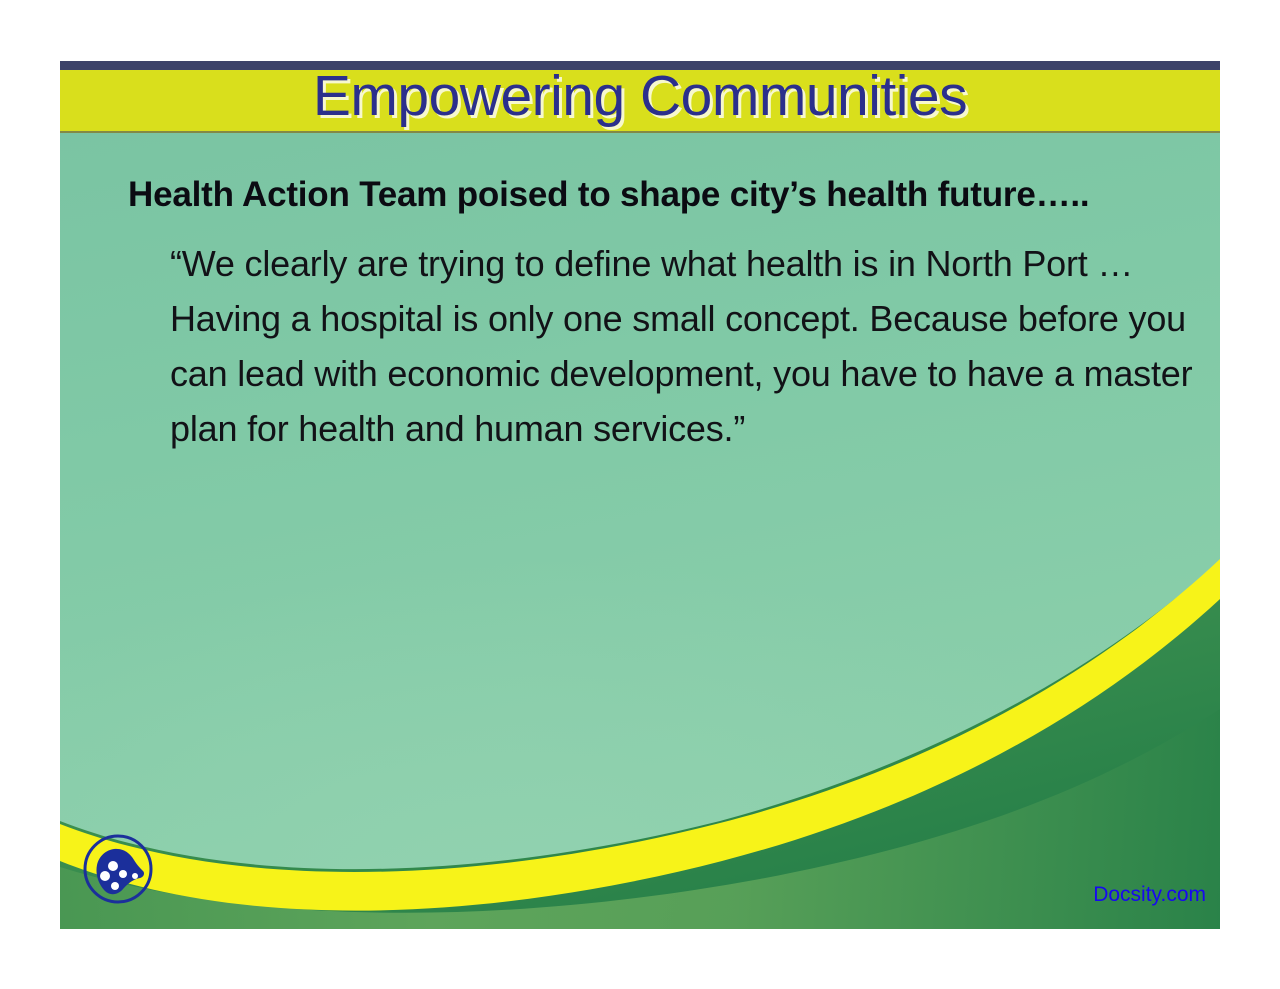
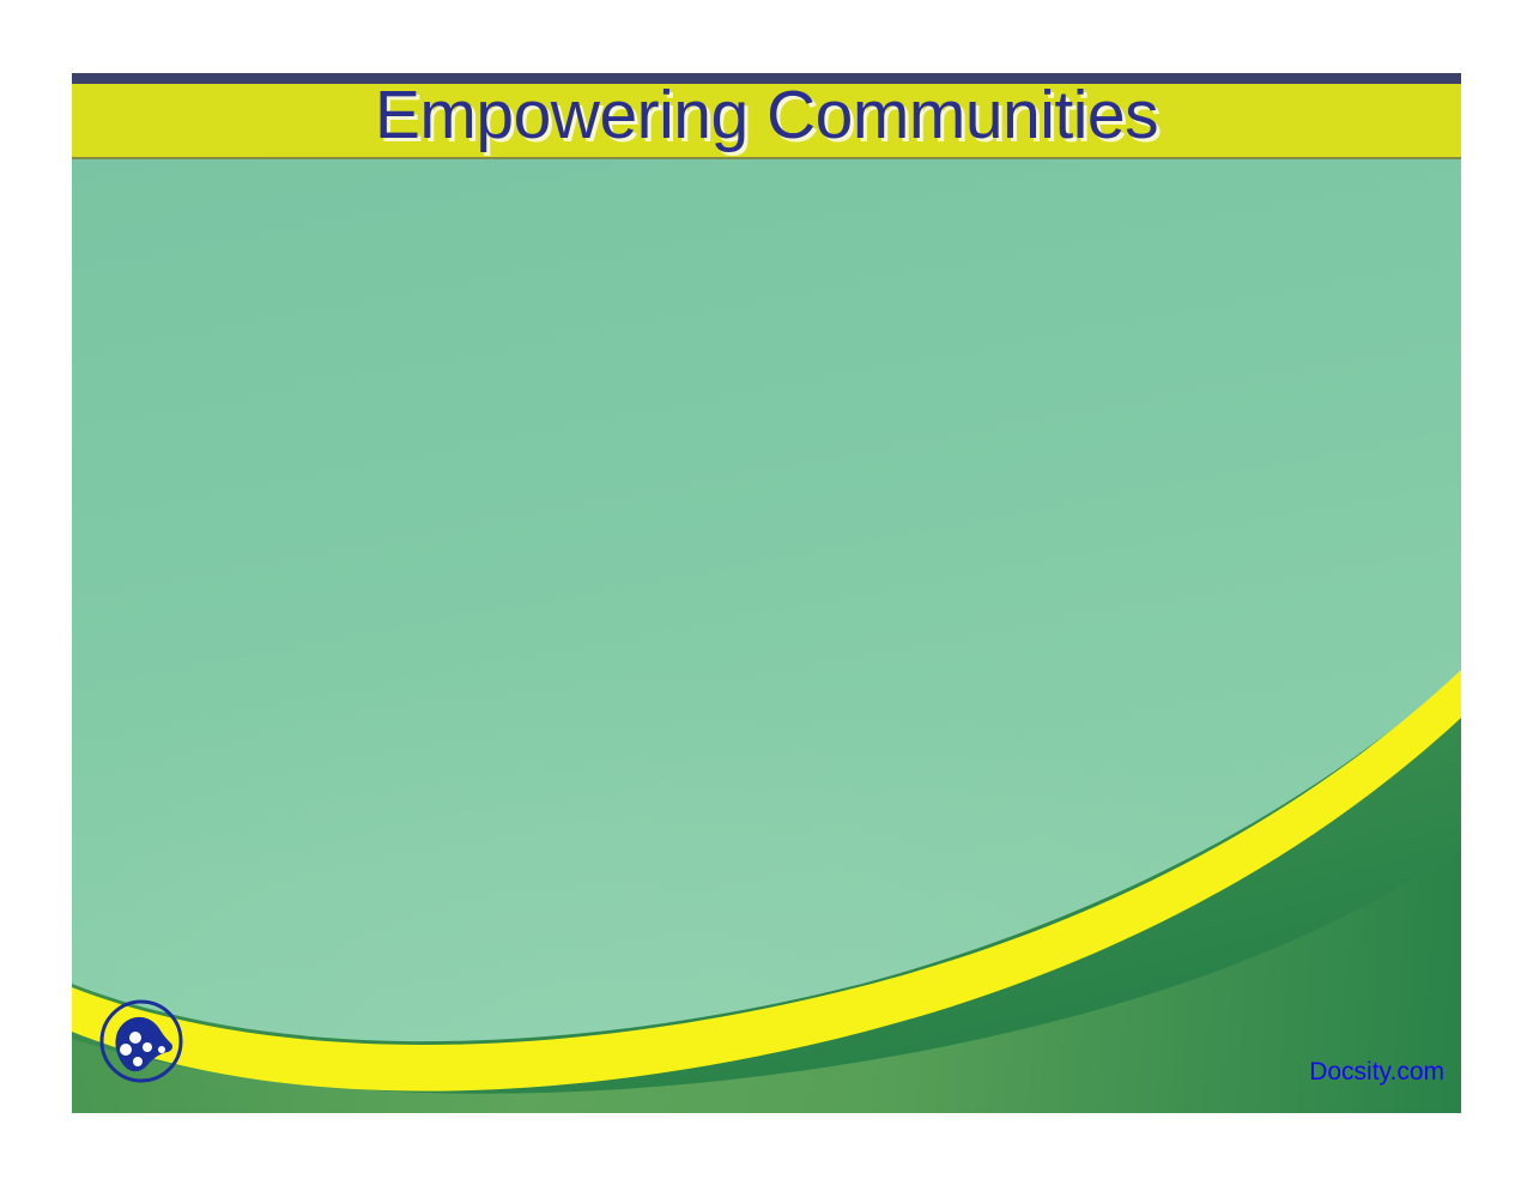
  Empowering Communities
- Health Action Team poised to shape city’s health future…..
- “We clearly are trying to define what health is in North Port … Having a hospital is only one small concept. Because before you can lead with economic development, you have to have a master plan for health and human services.”
  Docsity.com
